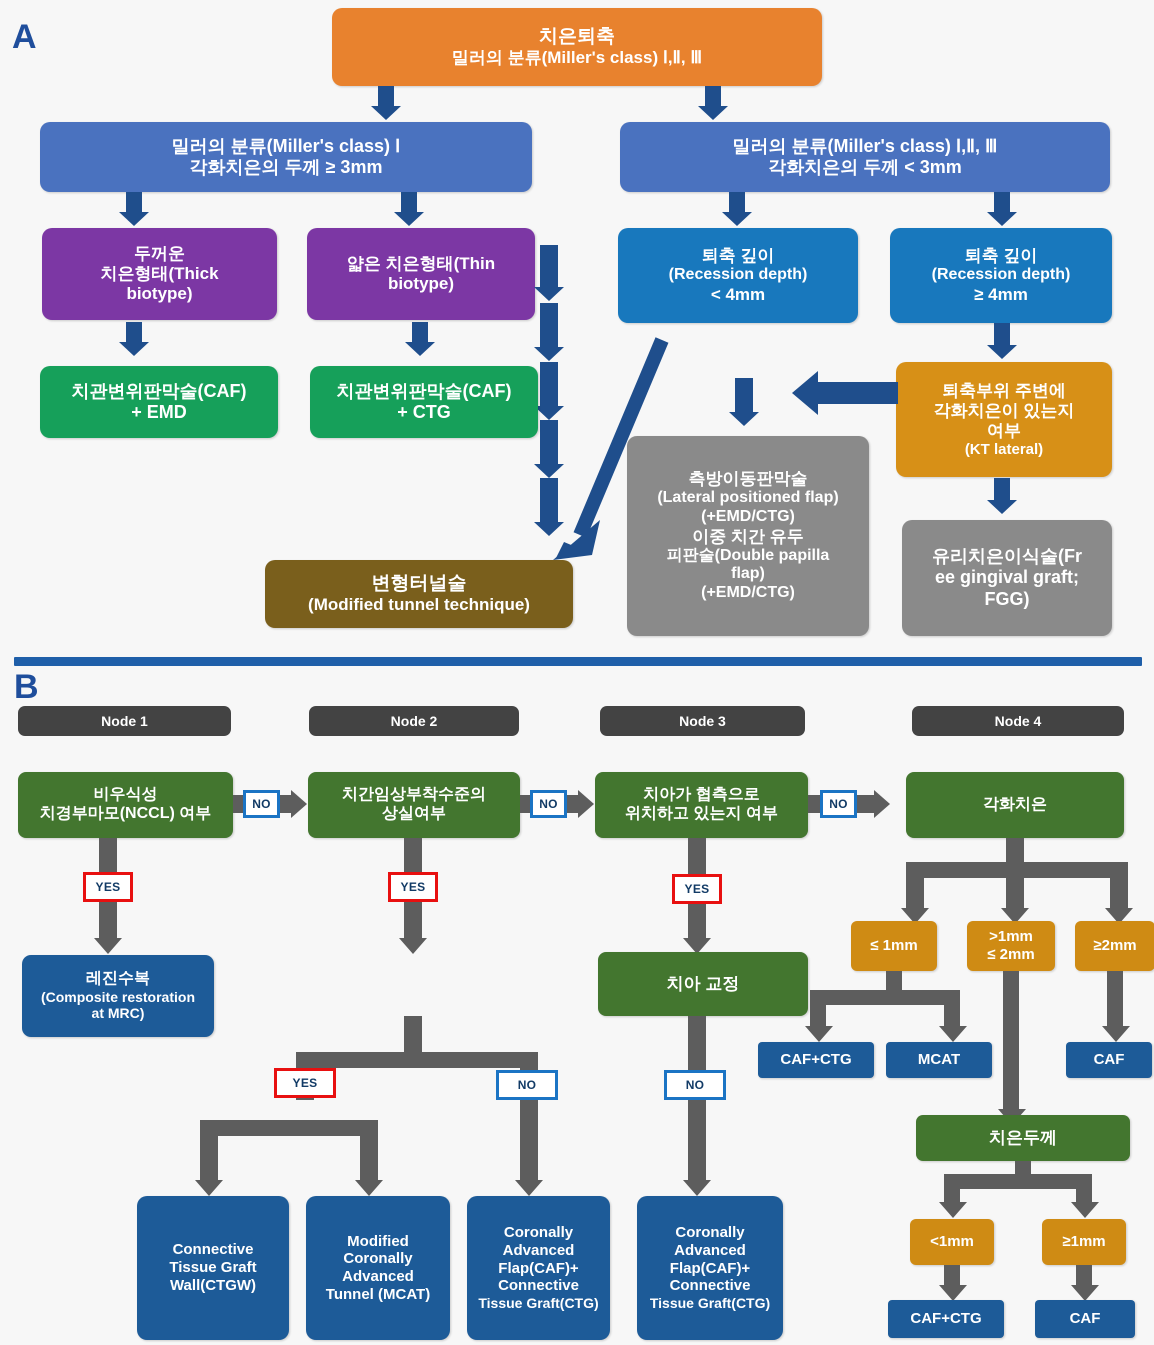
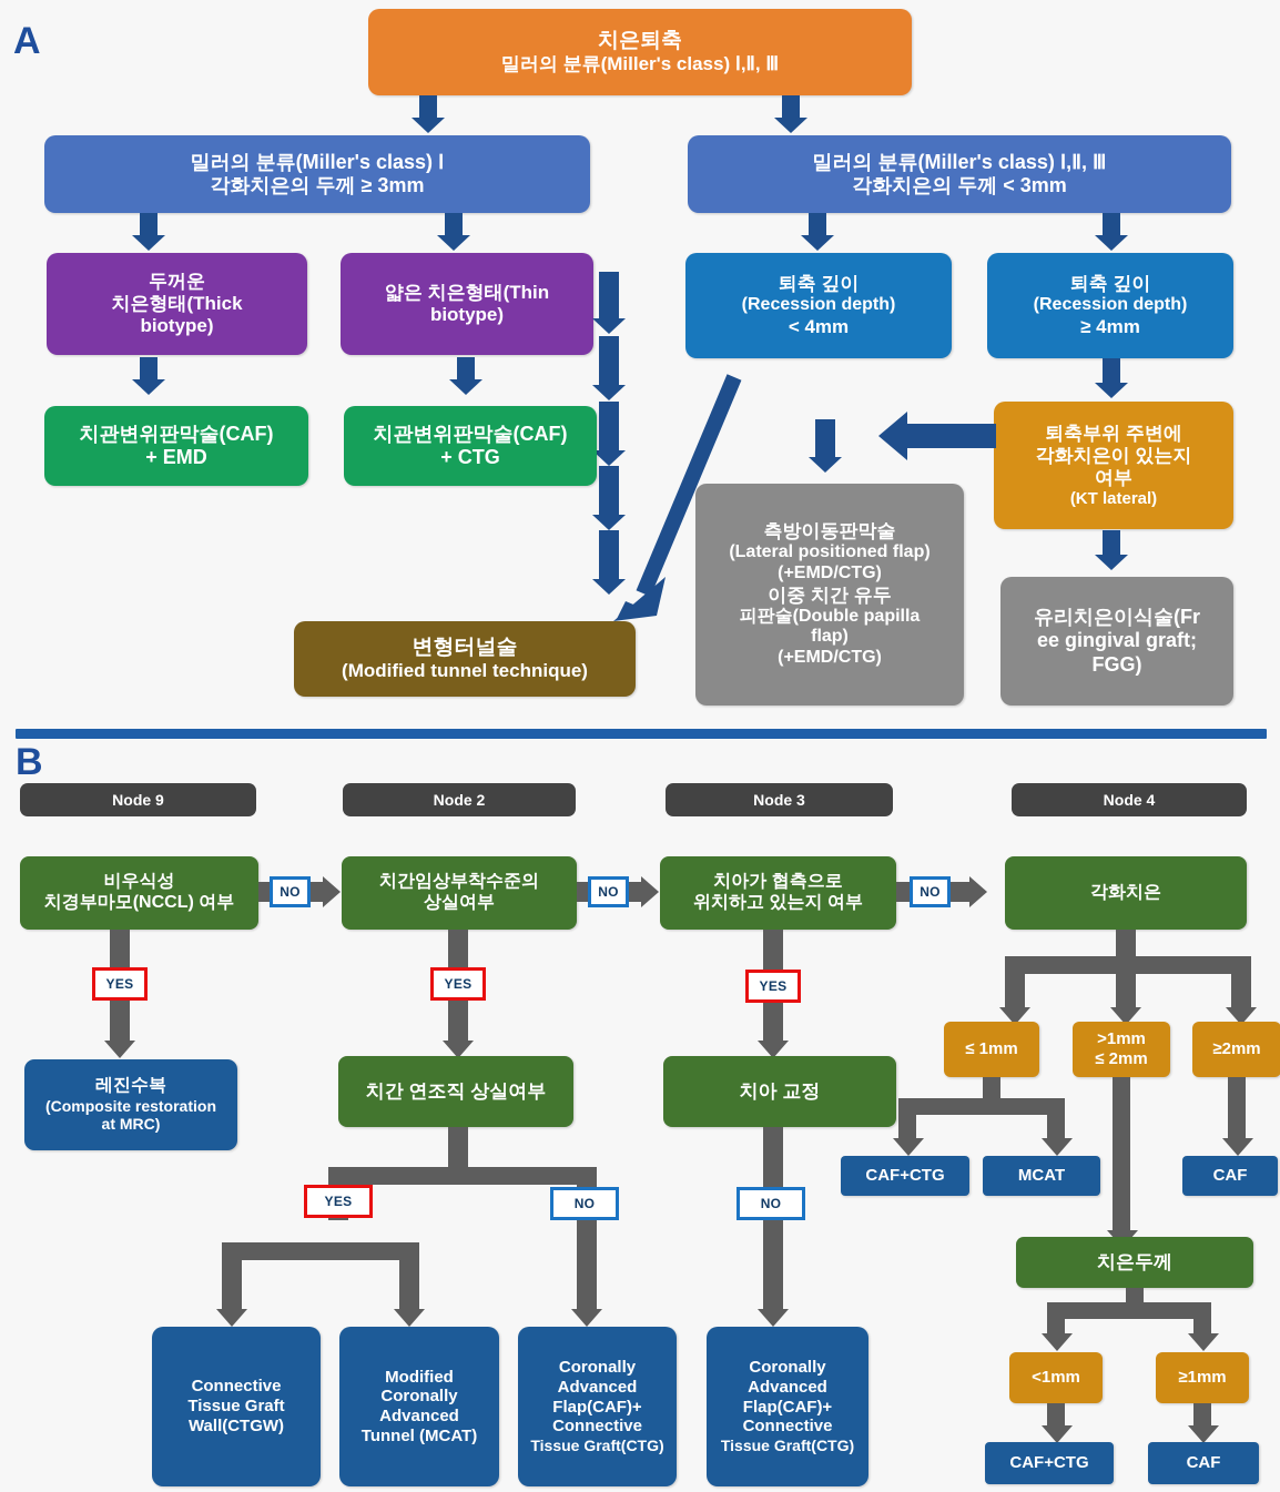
  A
  치은퇴축
  밀러의 분류(Miller's class) Ⅰ,Ⅱ, Ⅲ
  밀러의 분류(Miller's class) Ⅰ
  각화치은의 두께 ≥ 3mm
  밀러의 분류(Miller's class) Ⅰ,Ⅱ, Ⅲ
  각화치은의 두께 < 3mm
  두꺼운
  치은형태(Thick
  biotype)
  얇은 치은형태(Thin
  biotype)
  퇴축 깊이
  (Recession depth)
  < 4mm
  퇴축 깊이
  (Recession depth)
  ≥ 4mm
  치관변위판막술(CAF)
  + EMD
  치관변위판막술(CAF)
  + CTG
  퇴축부위 주변에
  각화치은이 있는지
  여부
  (KT lateral)
  변형터널술
  (Modified tunnel technique)
  측방이동판막술
  (Lateral positioned flap)
  (+EMD/CTG)
  이중 치간 유두
  피판술(Double papilla
  flap)
  (+EMD/CTG)
  유리치은이식술(Fr
  ee gingival graft;
  FGG)
  B
- Node 1
+ Node 9
  Node 2
  Node 3
  Node 4
  비우식성
  치경부마모(NCCL) 여부
  치간임상부착수준의
  상실여부
  치아가 협측으로
  위치하고 있는지 여부
  각화치은
  NO
  NO
  NO
  YES
  YES
  YES
  레진수복
  (Composite restoration
  at MRC)
+ 치간 연조직 상실여부
  치아 교정
  ≤ 1mm
  >1mm
  ≤ 2mm
  ≥2mm
  CAF+CTG
  MCAT
  CAF
  치은두께
  <1mm
  ≥1mm
  CAF+CTG
  CAF
  YES
  NO
  NO
  Connective
  Tissue Graft
  Wall(CTGW)
  Modified
  Coronally
  Advanced
  Tunnel (MCAT)
  Coronally
  Advanced
  Flap(CAF)+
  Connective
  Tissue Graft(CTG)
  Coronally
  Advanced
  Flap(CAF)+
  Connective
  Tissue Graft(CTG)
